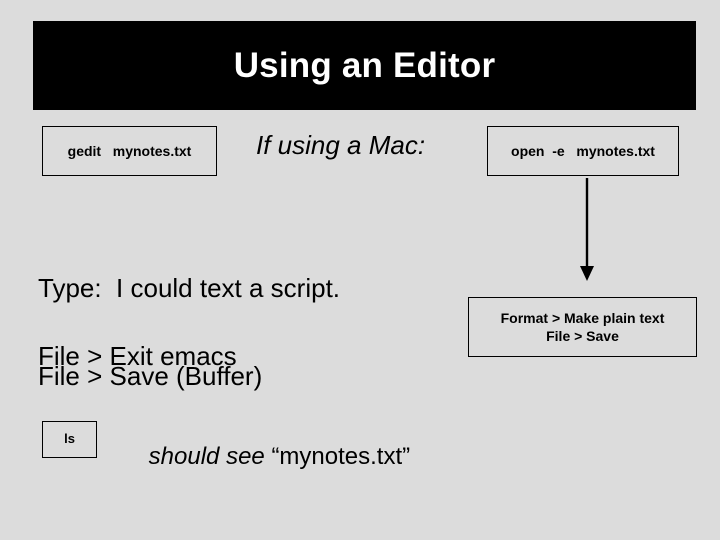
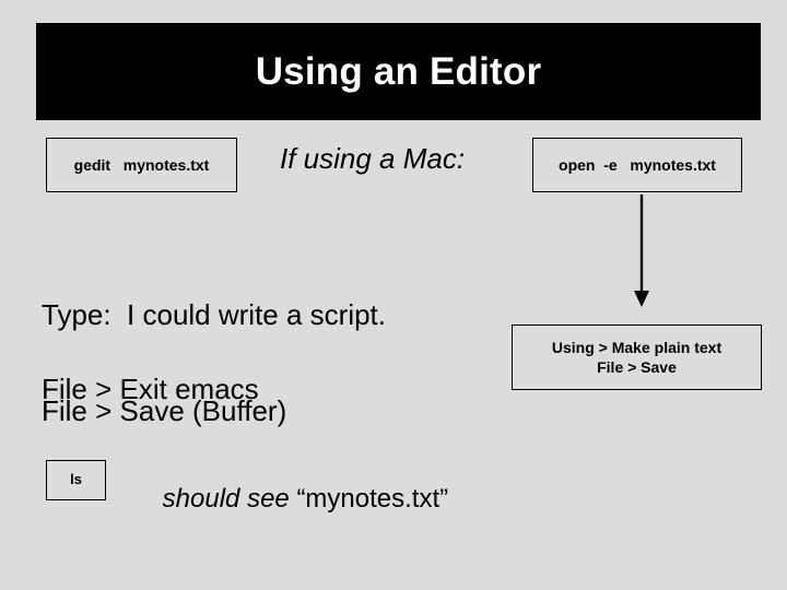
  Using an Editor
  gedit mynotes.txt
  If using a Mac:
  open -e mynotes.txt
- Type: I could text a script.
+ Type: I could write a script.
  File > Save (Buffer)
- Format > Make plain text
+ Using > Make plain text
  File > Save
  File > Exit emacs
  ls
  should see “mynotes.txt”
